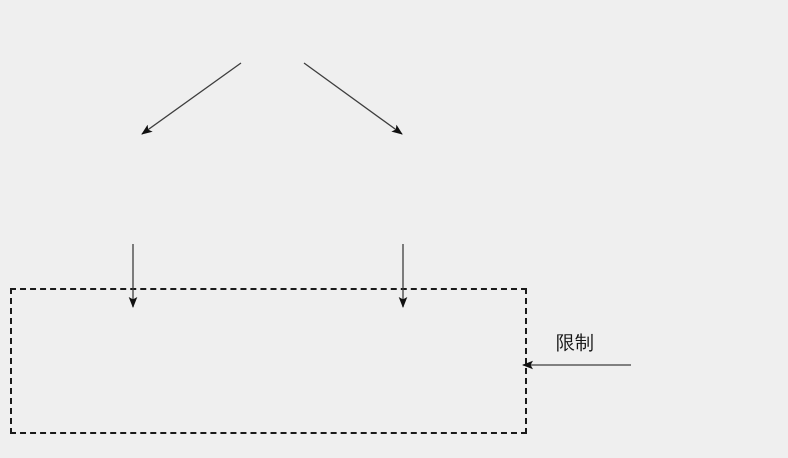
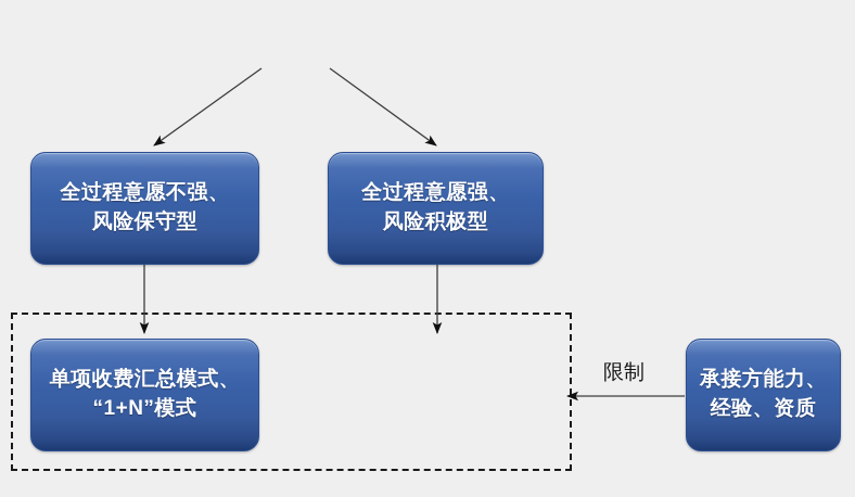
  限制
+ 全过程意愿不强、
+ 风险保守型
+ 全过程意愿强、
+ 风险积极型
+ 单项收费汇总模式、
+ “1+N”模式
+ 承接方能力、
+ 经验、资质
